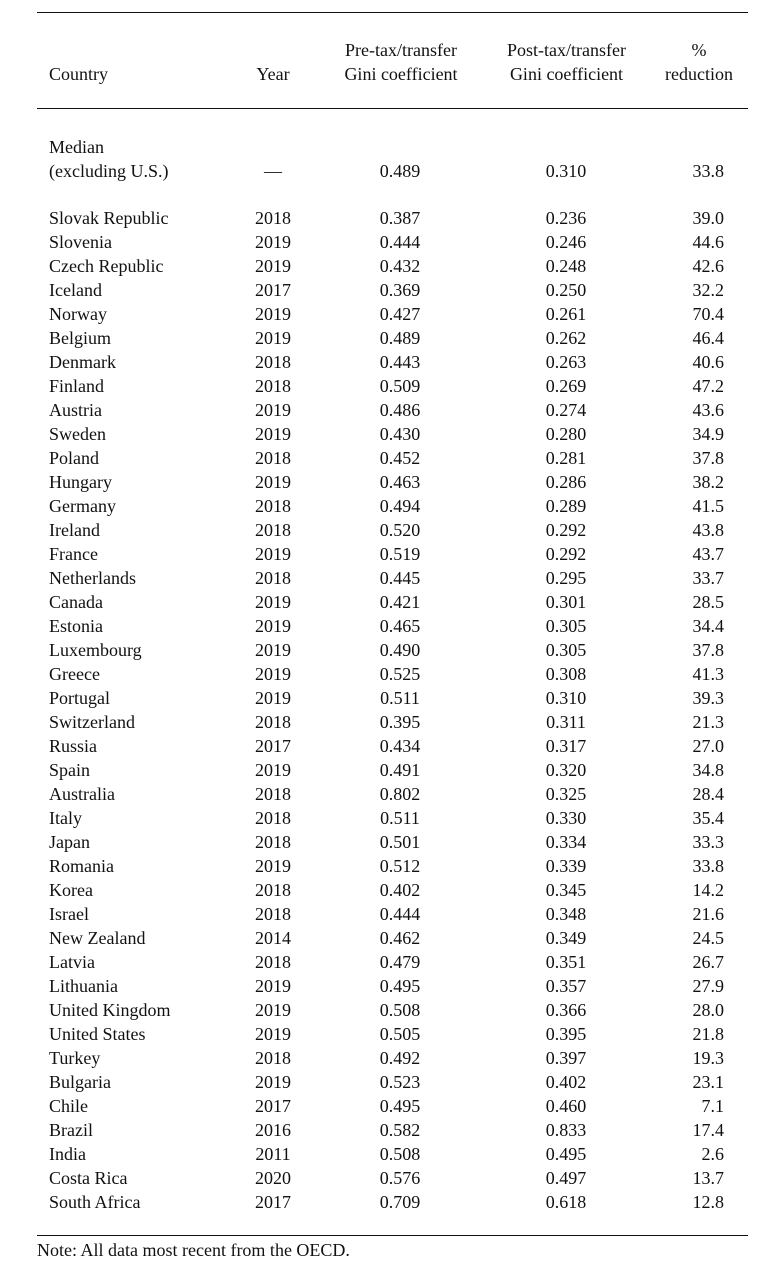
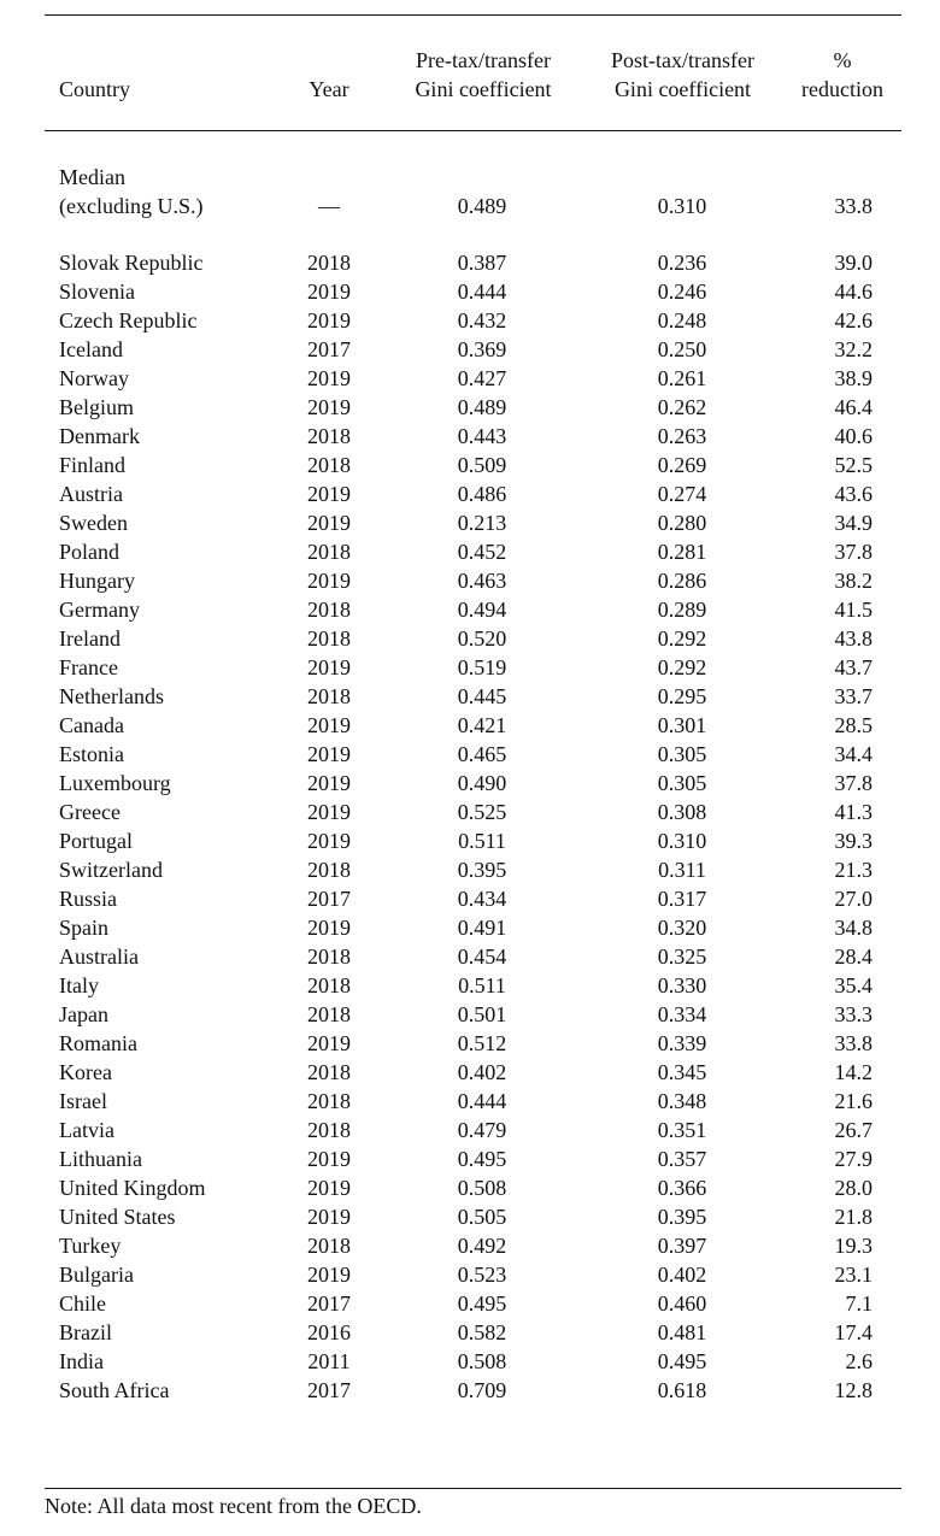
  Country
  Year
  Pre-tax/transfer
  Gini coefficient
  Post-tax/transfer
  Gini coefficient
  %
  reduction
  Median
  (excluding U.S.)
  —
  0.489
  0.310
  33.8
  Slovak Republic
  2018
  0.387
  0.236
  39.0
  Slovenia
  2019
  0.444
  0.246
  44.6
  Czech Republic
  2019
  0.432
  0.248
  42.6
  Iceland
  2017
  0.369
  0.250
  32.2
  Norway
  2019
  0.427
  0.261
- 70.4
+ 38.9
  Belgium
  2019
  0.489
  0.262
  46.4
  Denmark
  2018
  0.443
  0.263
  40.6
  Finland
  2018
  0.509
  0.269
- 47.2
+ 52.5
  Austria
  2019
  0.486
  0.274
  43.6
  Sweden
  2019
- 0.430
+ 0.213
  0.280
  34.9
  Poland
  2018
  0.452
  0.281
  37.8
  Hungary
  2019
  0.463
  0.286
  38.2
  Germany
  2018
  0.494
  0.289
  41.5
  Ireland
  2018
  0.520
  0.292
  43.8
  France
  2019
  0.519
  0.292
  43.7
  Netherlands
  2018
  0.445
  0.295
  33.7
  Canada
  2019
  0.421
  0.301
  28.5
  Estonia
  2019
  0.465
  0.305
  34.4
  Luxembourg
  2019
  0.490
  0.305
  37.8
  Greece
  2019
  0.525
  0.308
  41.3
  Portugal
  2019
  0.511
  0.310
  39.3
  Switzerland
  2018
  0.395
  0.311
  21.3
  Russia
  2017
  0.434
  0.317
  27.0
  Spain
  2019
  0.491
  0.320
  34.8
  Australia
  2018
- 0.802
+ 0.454
  0.325
  28.4
  Italy
  2018
  0.511
  0.330
  35.4
  Japan
  2018
  0.501
  0.334
  33.3
  Romania
  2019
  0.512
  0.339
  33.8
  Korea
  2018
  0.402
  0.345
  14.2
  Israel
  2018
  0.444
  0.348
  21.6
- New Zealand
- 2014
- 0.462
- 0.349
- 24.5
  Latvia
  2018
  0.479
  0.351
  26.7
  Lithuania
  2019
  0.495
  0.357
  27.9
  United Kingdom
  2019
  0.508
  0.366
  28.0
  United States
  2019
  0.505
  0.395
  21.8
  Turkey
  2018
  0.492
  0.397
  19.3
  Bulgaria
  2019
  0.523
  0.402
  23.1
  Chile
  2017
  0.495
  0.460
  7.1
  Brazil
  2016
  0.582
- 0.833
+ 0.481
  17.4
  India
  2011
  0.508
  0.495
  2.6
- Costa Rica
- 2020
- 0.576
- 0.497
- 13.7
  South Africa
  2017
  0.709
  0.618
  12.8
  Note: All data most recent from the OECD.
